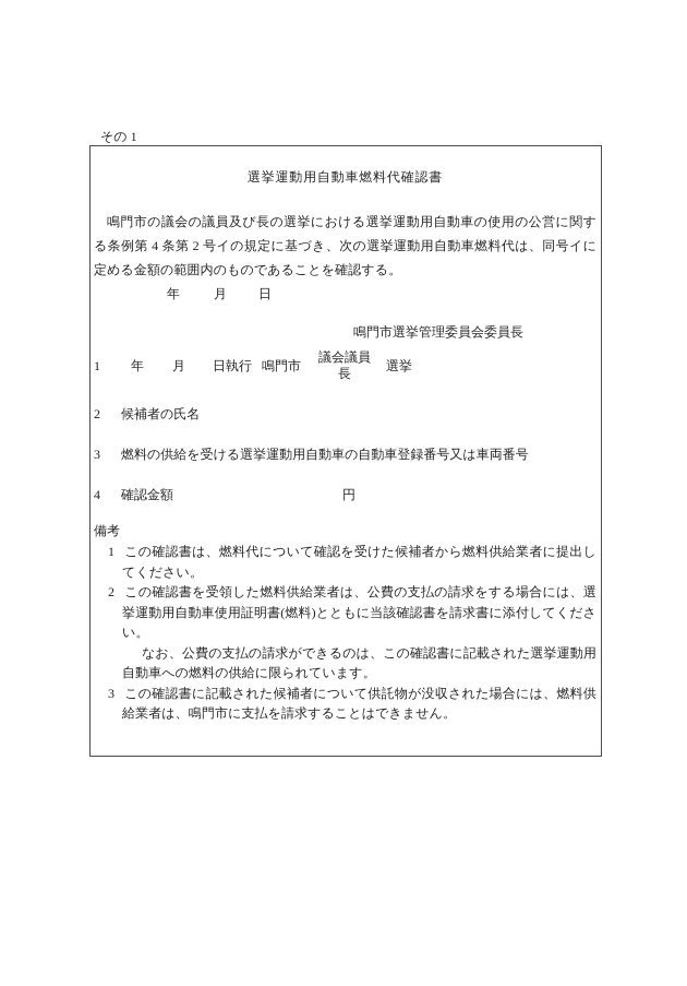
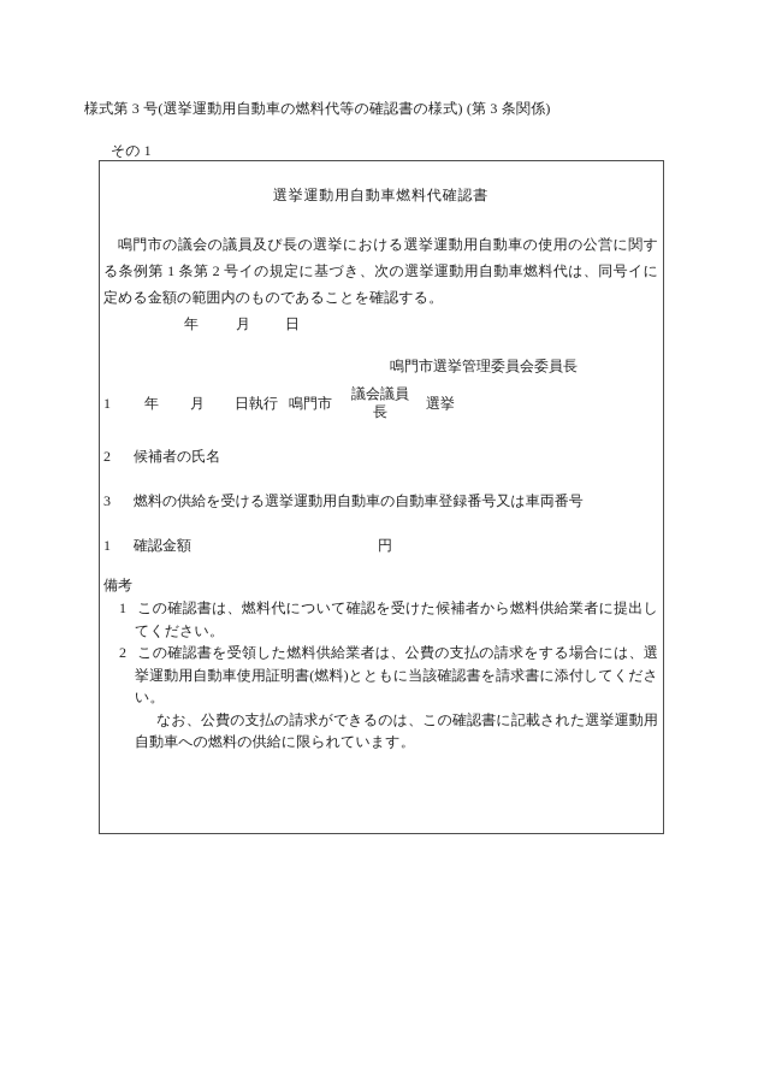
+ 様式第 3 号(選挙運動用自動車の燃料代等の確認書の様式) (第 3 条関係)
  その 1
  選挙運動用自動車燃料代確認書
- 鳴門市の議会の議員及び長の選挙における選挙運動用自動車の使用の公営に関する条例第 4 条第 2 号イの規定に基づき、次の選挙運動用自動車燃料代は、同号イに定める金額の範囲内のものであることを確認する。
+ 鳴門市の議会の議員及び長の選挙における選挙運動用自動車の使用の公営に関する条例第 1 条第 2 号イの規定に基づき、次の選挙運動用自動車燃料代は、同号イに定める金額の範囲内のものであることを確認する。
  年 月 日
  鳴門市選挙管理委員会委員長
  1
  年
  月
  日執行
  鳴門市
  議会議員
  長
  選挙
  2 候補者の氏名
  3 燃料の供給を受ける選挙運動用自動車の自動車登録番号又は車両番号
- 4 確認金額 円
+ 1 確認金額 円
  備考
  1 この確認書は、燃料代について確認を受けた候補者から燃料供給業者に提出してください。
  2 この確認書を受領した燃料供給業者は、公費の支払の請求をする場合には、選挙運動用自動車使用証明書(燃料)とともに当該確認書を請求書に添付してください。
  なお、公費の支払の請求ができるのは、この確認書に記載された選挙運動用自動車への燃料の供給に限られています。
- 3 この確認書に記載された候補者について供託物が没収された場合には、燃料供給業者は、鳴門市に支払を請求することはできません。
